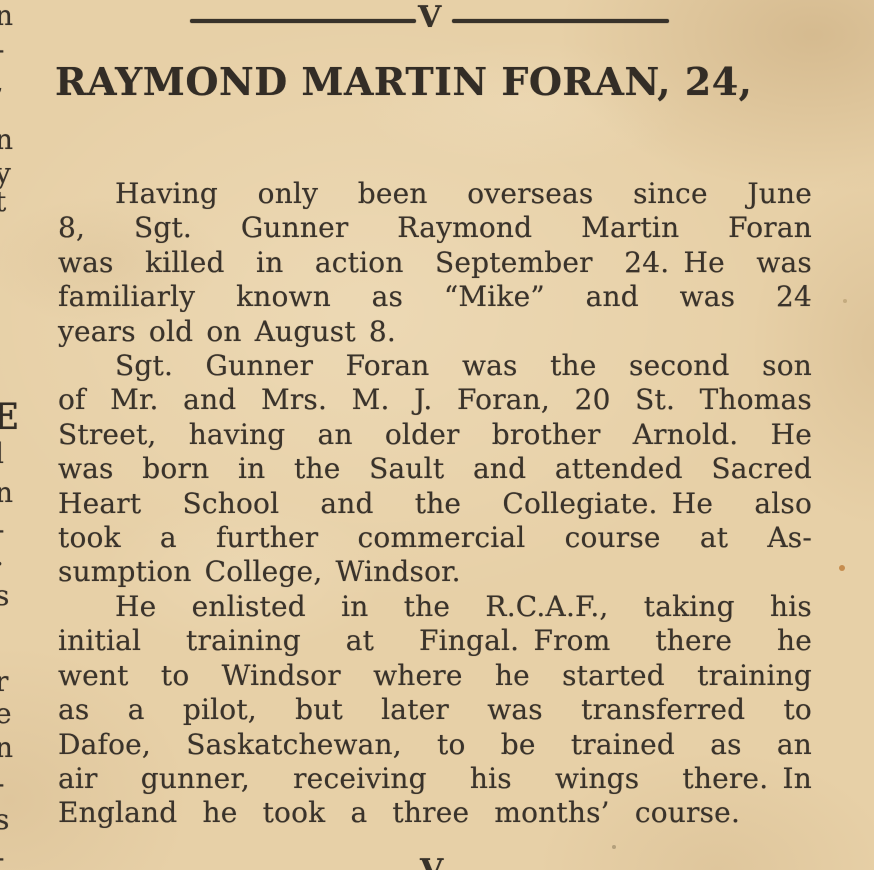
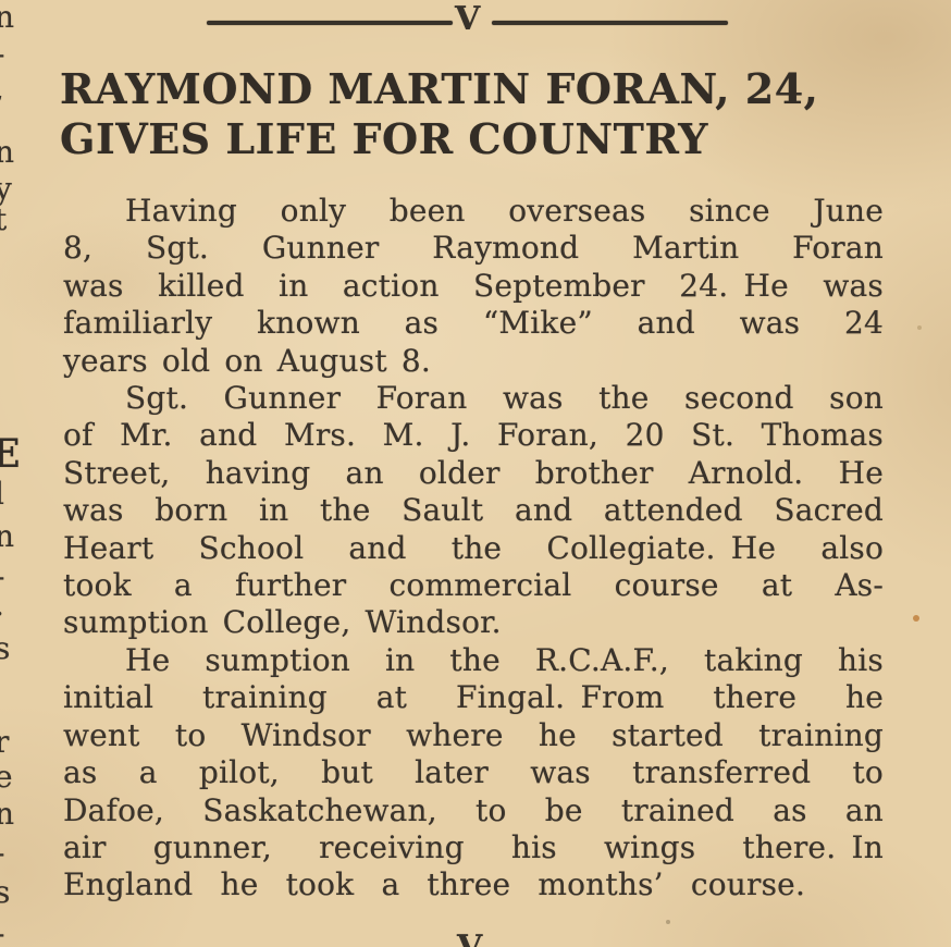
  n
  n
  y
  t
  E
  n
  s
  r
  e
  n
  s
  V
  RAYMOND MARTIN FORAN, 24,
+ GIVES LIFE FOR COUNTRY
  Having only been overseas since June
  8, Sgt. Gunner Raymond Martin Foran
  was killed in action September 24. He was
  familiarly known as “Mike” and was 24
  years old on August 8.
  Sgt. Gunner Foran was the second son
  of Mr. and Mrs. M. J. Foran, 20 St. Thomas
  Street, having an older brother Arnold. He
  was born in the Sault and attended Sacred
  Heart School and the Collegiate. He also
  took a further commercial course at As-
  sumption College, Windsor.
- He enlisted in the R.C.A.F., taking his
+ He sumption in the R.C.A.F., taking his
  initial training at Fingal. From there he
  went to Windsor where he started training
  as a pilot, but later was transferred to
  Dafoe, Saskatchewan, to be trained as an
  air gunner, receiving his wings there. In
  England he took a three months’ course.
